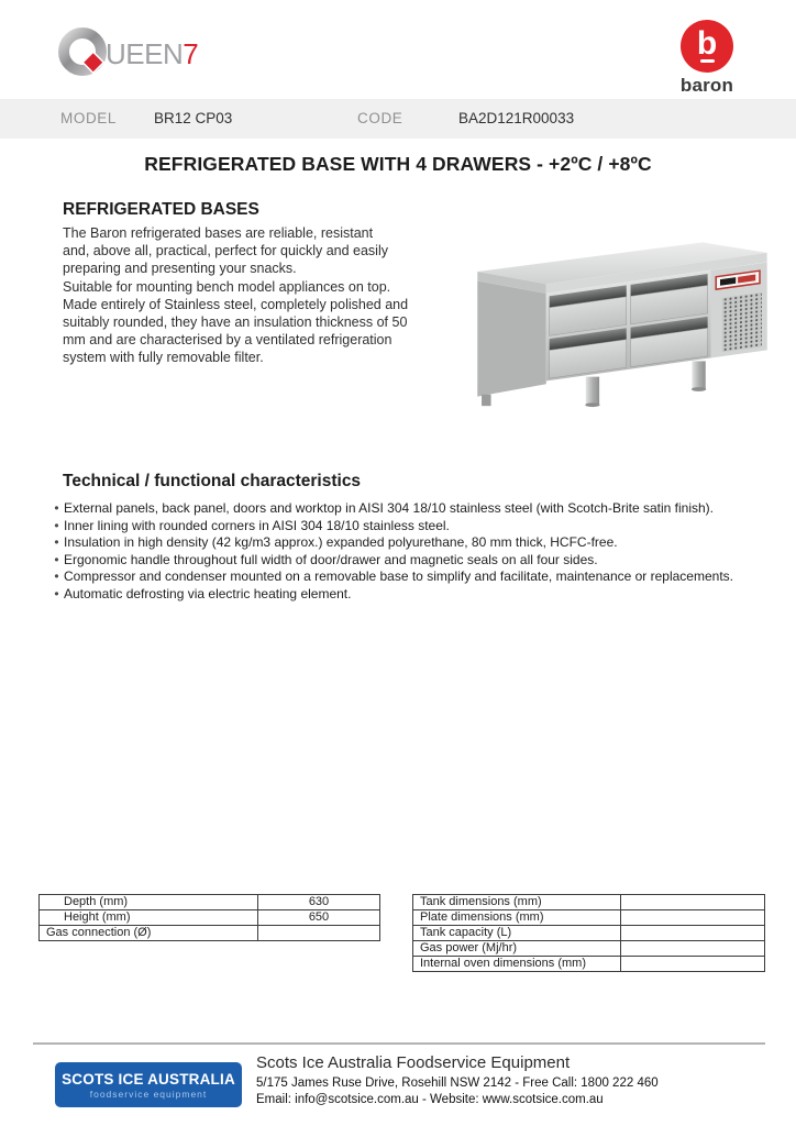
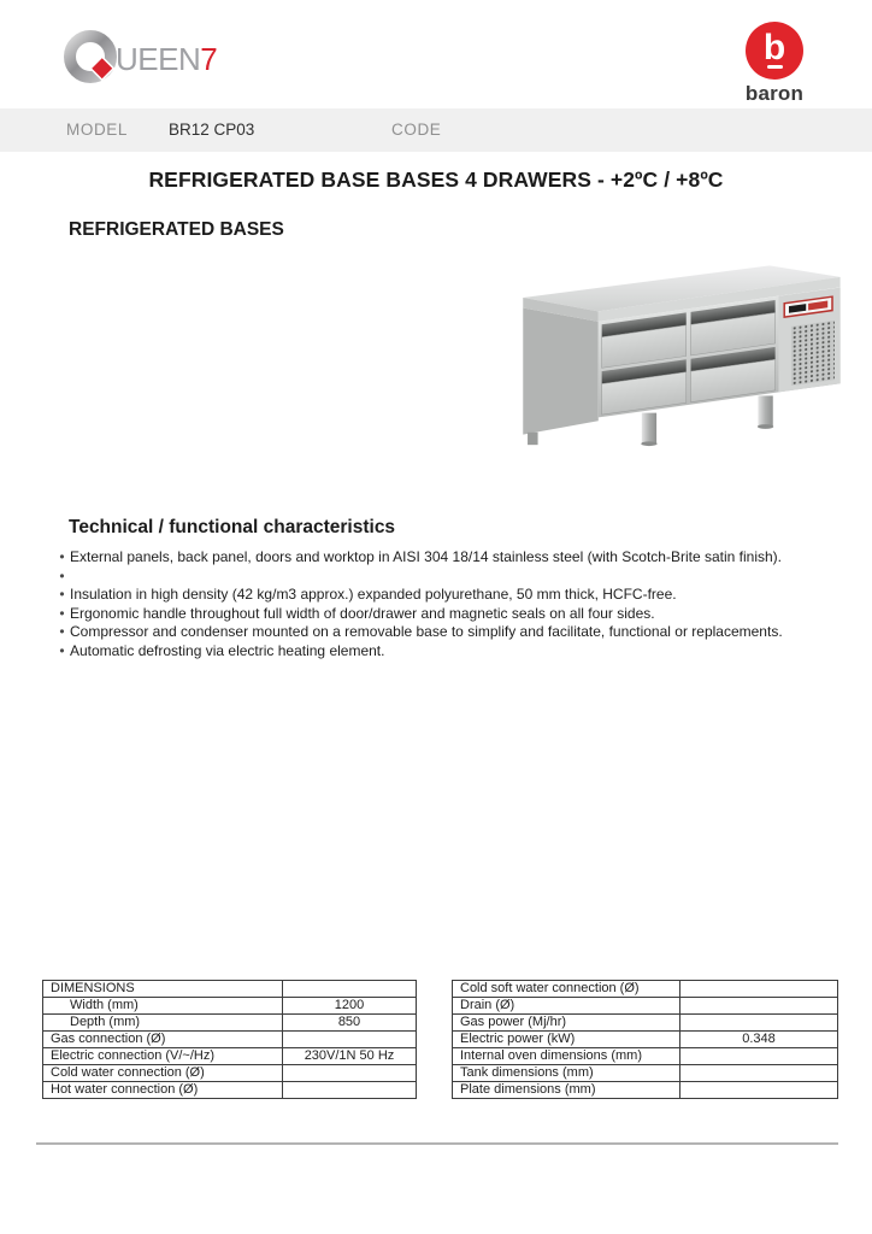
  UEEN7
  b
  baron
  MODEL
  BR12 CP03
  CODE
- BA2D121R00033
- REFRIGERATED BASE WITH 4 DRAWERS - +2ºC / +8ºC
+ REFRIGERATED BASE BASES 4 DRAWERS - +2ºC / +8ºC
  REFRIGERATED BASES
- The Baron refrigerated bases are reliable, resistant
- and, above all, practical, perfect for quickly and easily
- preparing and presenting your snacks.
- Suitable for mounting bench model appliances on top.
- Made entirely of Stainless steel, completely polished and
- suitably rounded, they have an insulation thickness of 50
- mm and are characterised by a ventilated refrigeration
- system with fully removable filter.
  Technical / functional characteristics
  •
- External panels, back panel, doors and worktop in AISI 304 18/10 stainless steel (with Scotch-Brite satin finish).
+ External panels, back panel, doors and worktop in AISI 304 18/14 stainless steel (with Scotch-Brite satin finish).
  •
- Inner lining with rounded corners in AISI 304 18/10 stainless steel.
  •
- Insulation in high density (42 kg/m3 approx.) expanded polyurethane, 80 mm thick, HCFC-free.
+ Insulation in high density (42 kg/m3 approx.) expanded polyurethane, 50 mm thick, HCFC-free.
  •
  Ergonomic handle throughout full width of door/drawer and magnetic seals on all four sides.
  •
- Compressor and condenser mounted on a removable base to simplify and facilitate, maintenance or replacements.
+ Compressor and condenser mounted on a removable base to simplify and facilitate, functional or replacements.
  •
  Automatic defrosting via electric heating element.
+ DIMENSIONS
+ Width (mm)	1200
- Depth (mm)	630
+ Depth (mm)	850
- Height (mm)	650
  Gas connection (Ø)
+ Electric connection (V/~/Hz)	230V/1N 50 Hz
+ Cold water connection (Ø)
+ Hot water connection (Ø)
+ Cold soft water connection (Ø)
+ Drain (Ø)
- Tank dimensions (mm)
+ Gas power (Mj/hr)
+ Electric power (kW)	0.348
- Plate dimensions (mm)
+ Internal oven dimensions (mm)
- Tank capacity (L)
- Gas power (Mj/hr)
+ Tank dimensions (mm)
- Internal oven dimensions (mm)
+ Plate dimensions (mm)
- SCOTS ICE AUSTRALIA
- foodservice equipment
- Scots Ice Australia Foodservice Equipment
- 5/175 James Ruse Drive, Rosehill NSW 2142 - Free Call: 1800 222 460
- Email: info@scotsice.com.au - Website: www.scotsice.com.au
